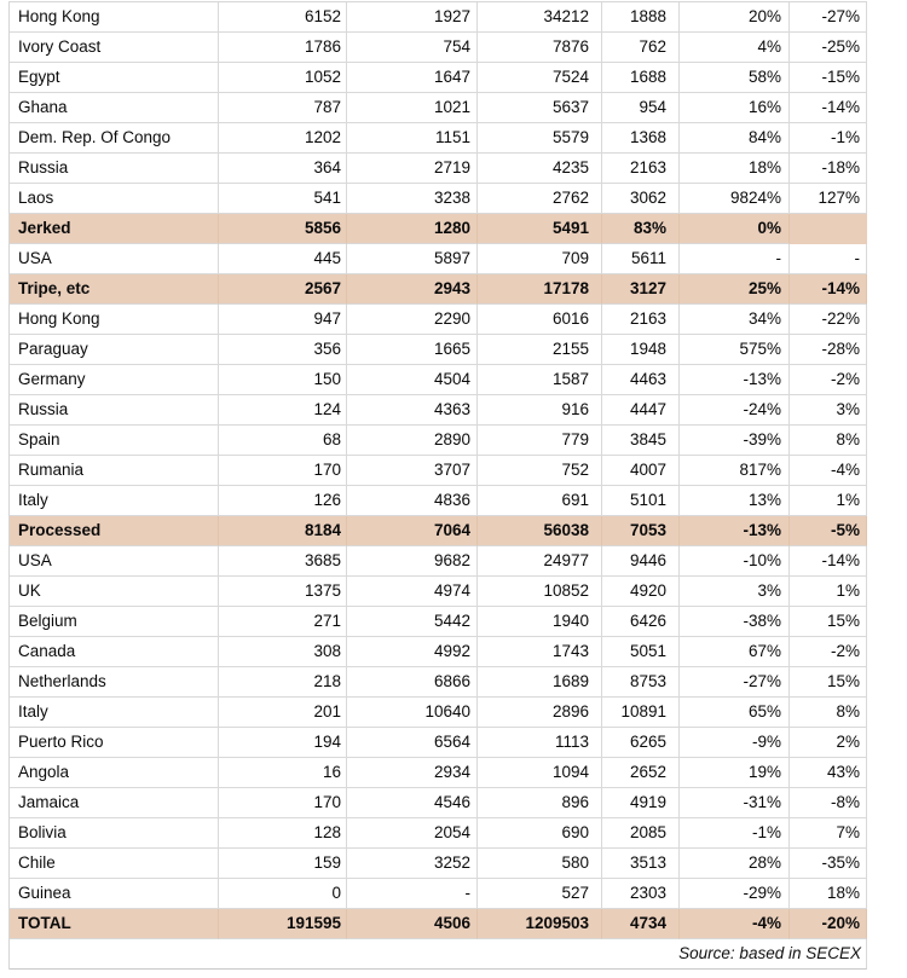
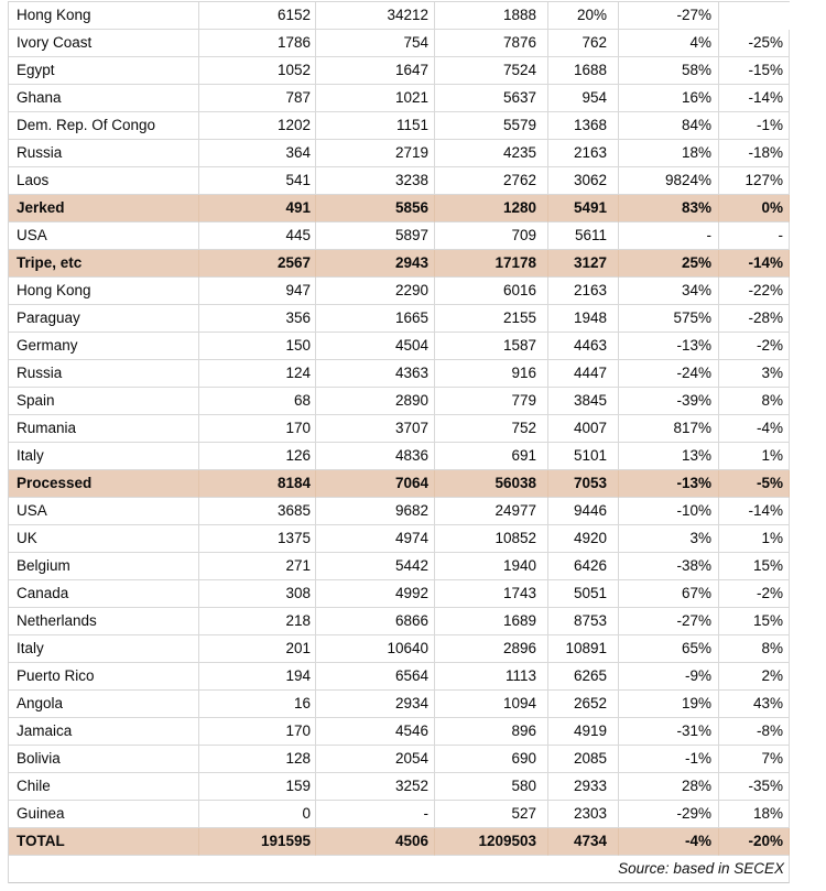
  Hong Kong
  6152
- 1927
  34212
  1888
  20%
  -27%
  Ivory Coast
  1786
  754
  7876
  762
  4%
  -25%
  Egypt
  1052
  1647
  7524
  1688
  58%
  -15%
  Ghana
  787
  1021
  5637
  954
  16%
  -14%
  Dem. Rep. Of Congo
  1202
  1151
  5579
  1368
  84%
  -1%
  Russia
  364
  2719
  4235
  2163
  18%
  -18%
  Laos
  541
  3238
  2762
  3062
  9824%
  127%
  Jerked
+ 491
  5856
  1280
  5491
  83%
  0%
  USA
  445
  5897
  709
  5611
  -
  -
  Tripe, etc
  2567
  2943
  17178
  3127
  25%
  -14%
  Hong Kong
  947
  2290
  6016
  2163
  34%
  -22%
  Paraguay
  356
  1665
  2155
  1948
  575%
  -28%
  Germany
  150
  4504
  1587
  4463
  -13%
  -2%
  Russia
  124
  4363
  916
  4447
  -24%
  3%
  Spain
  68
  2890
  779
  3845
  -39%
  8%
  Rumania
  170
  3707
  752
  4007
  817%
  -4%
  Italy
  126
  4836
  691
  5101
  13%
  1%
  Processed
  8184
  7064
  56038
  7053
  -13%
  -5%
  USA
  3685
  9682
  24977
  9446
  -10%
  -14%
  UK
  1375
  4974
  10852
  4920
  3%
  1%
  Belgium
  271
  5442
  1940
  6426
  -38%
  15%
  Canada
  308
  4992
  1743
  5051
  67%
  -2%
  Netherlands
  218
  6866
  1689
  8753
  -27%
  15%
  Italy
  201
  10640
  2896
  10891
  65%
  8%
  Puerto Rico
  194
  6564
  1113
  6265
  -9%
  2%
  Angola
  16
  2934
  1094
  2652
  19%
  43%
  Jamaica
  170
  4546
  896
  4919
  -31%
  -8%
  Bolivia
  128
  2054
  690
  2085
  -1%
  7%
  Chile
  159
  3252
  580
- 3513
+ 2933
  28%
  -35%
  Guinea
  0
  -
  527
  2303
  -29%
  18%
  TOTAL
  191595
  4506
  1209503
  4734
  -4%
  -20%
  Source: based in SECEX
